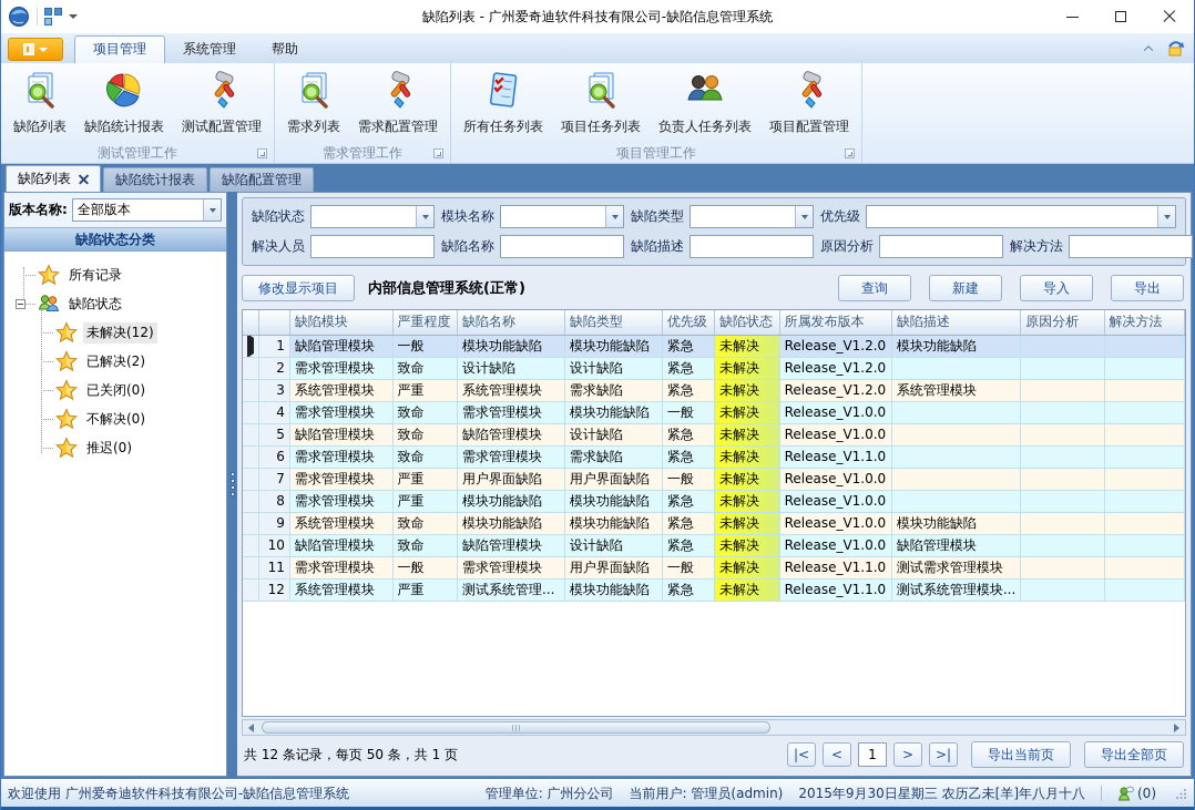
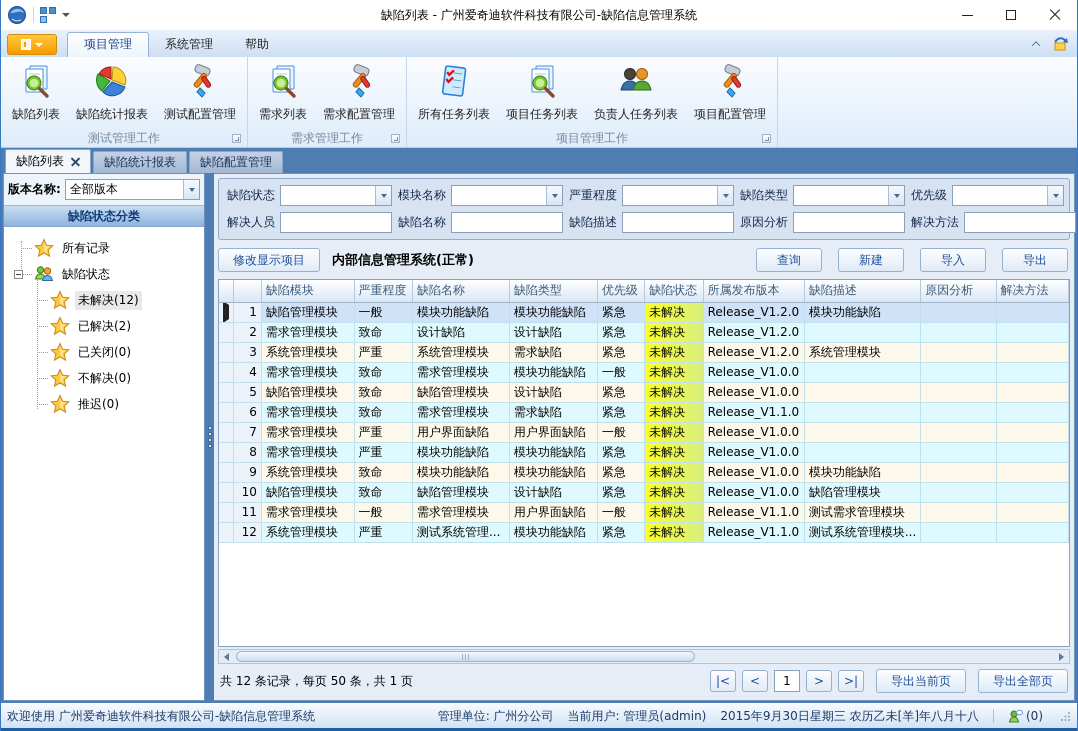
  缺陷列表 - 广州爱奇迪软件科技有限公司-缺陷信息管理系统
  项目管理
  系统管理
  帮助
  缺陷列表
  缺陷统计报表
  测试配置管理
  测试管理工作
  需求列表
  需求配置管理
  需求管理工作
  所有任务列表
  项目任务列表
  负责人任务列表
  项目配置管理
  项目管理工作
  缺陷列表
  缺陷统计报表
  缺陷配置管理
  版本名称:
  全部版本
  缺陷状态分类
  所有记录
  缺陷状态
  未解决(12)
  已解决(2)
  已关闭(0)
  不解决(0)
  推迟(0)
  缺陷状态
  模块名称
+ 严重程度
  缺陷类型
  优先级
  解决人员
  缺陷名称
  缺陷描述
  原因分析
  解决方法
  修改显示项目
  内部信息管理系统(正常)
  查询
  新建
  导入
  导出
  		缺陷模块	严重程度	缺陷名称	缺陷类型	优先级	缺陷状态	所属发布版本	缺陷描述	原因分析	解决方法
  	1	缺陷管理模块	一般	模块功能缺陷	模块功能缺陷	紧急	未解决	Release_V1.2.0	模块功能缺陷
  	2	需求管理模块	致命	设计缺陷	设计缺陷	紧急	未解决	Release_V1.2.0
  	3	系统管理模块	严重	系统管理模块	需求缺陷	紧急	未解决	Release_V1.2.0	系统管理模块
  	4	需求管理模块	致命	需求管理模块	模块功能缺陷	一般	未解决	Release_V1.0.0
  	5	缺陷管理模块	致命	缺陷管理模块	设计缺陷	紧急	未解决	Release_V1.0.0
  	6	需求管理模块	致命	需求管理模块	需求缺陷	紧急	未解决	Release_V1.1.0
  	7	需求管理模块	严重	用户界面缺陷	用户界面缺陷	一般	未解决	Release_V1.0.0
  	8	需求管理模块	严重	模块功能缺陷	模块功能缺陷	紧急	未解决	Release_V1.0.0
  	9	系统管理模块	致命	模块功能缺陷	模块功能缺陷	紧急	未解决	Release_V1.0.0	模块功能缺陷
  	10	缺陷管理模块	致命	缺陷管理模块	设计缺陷	紧急	未解决	Release_V1.0.0	缺陷管理模块
  	11	需求管理模块	一般	需求管理模块	用户界面缺陷	一般	未解决	Release_V1.1.0	测试需求管理模块
  	12	系统管理模块	严重	测试系统管理...	模块功能缺陷	紧急	未解决	Release_V1.1.0	测试系统管理模块...
  共 12 条记录，每页 50 条，共 1 页
  |<
  <
  1
  >
  >|
  导出当前页
  导出全部页
  欢迎使用 广州爱奇迪软件科技有限公司-缺陷信息管理系统
  管理单位: 广州分公司
  当前用户: 管理员(admin)
  2015年9月30日星期三 农历乙未[羊]年八月十八
  (0)
